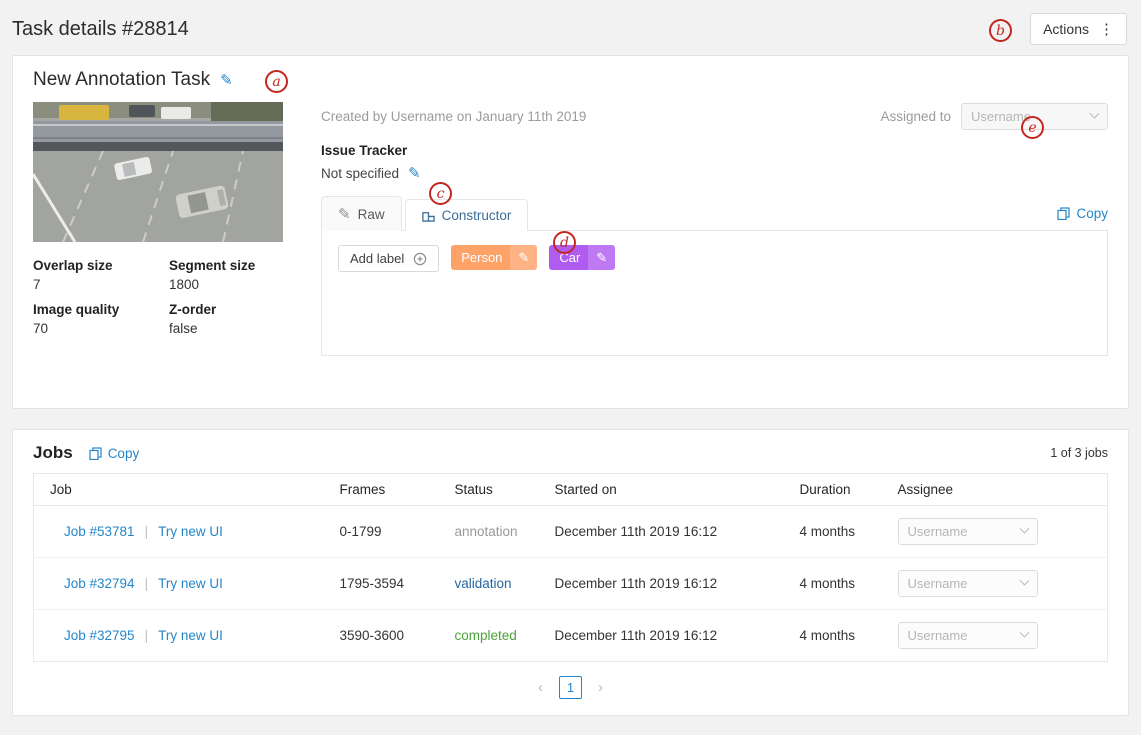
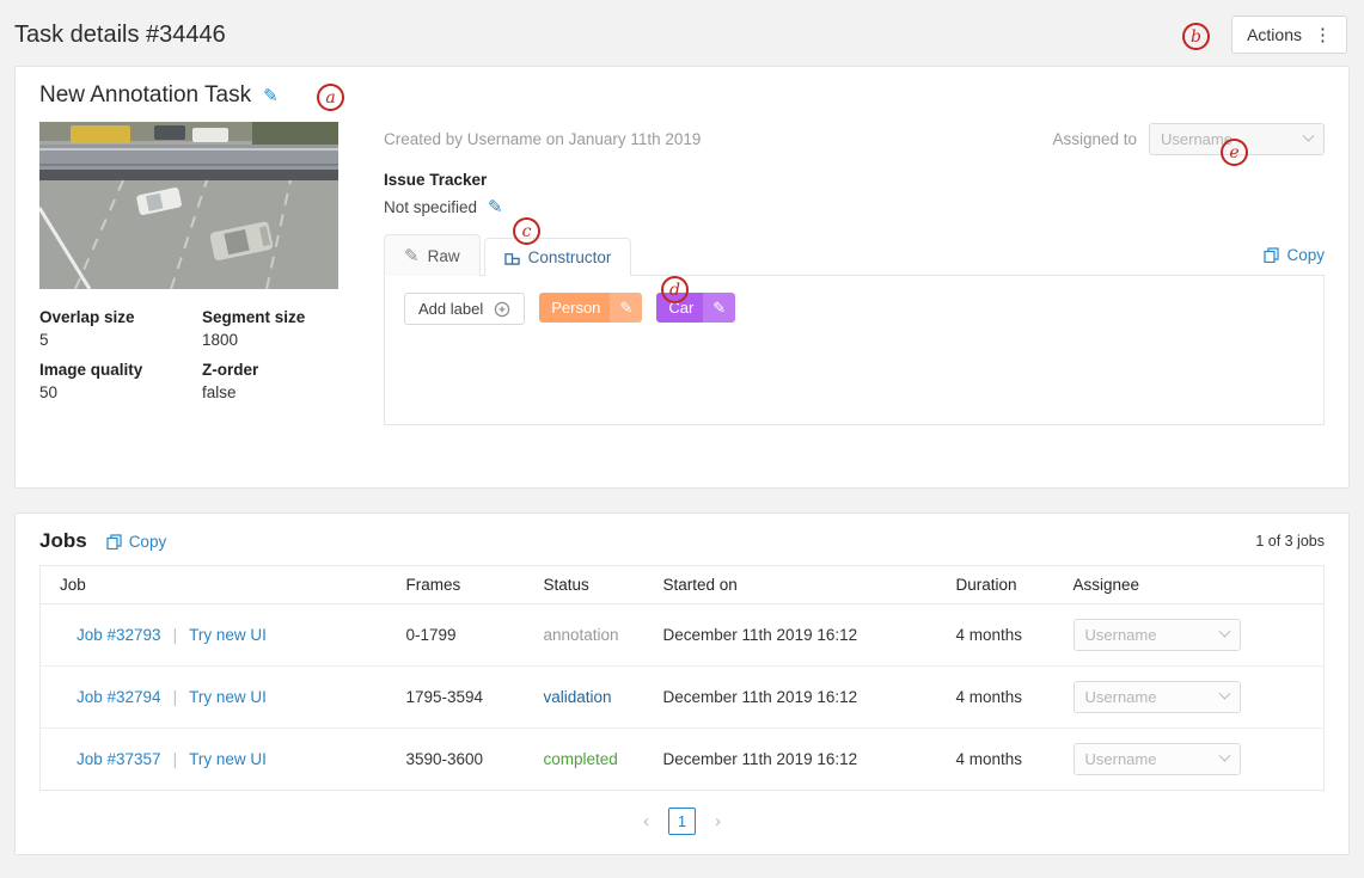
- Task details #28814
+ Task details #34446
  Actions
  ⋮
  New Annotation Task
  ✎
  Overlap size
- 7
+ 5
  Segment size
  1800
  Image quality
- 70
+ 50
  Z-order
  false
  Created by Username on January 11th 2019
  Assigned to
  Username
  Issue Tracker
  Not specified
  ✎
  ✎
  Raw
  Constructor
  Copy
  Add label
  Person
  ✎
  Car
  ✎
  Jobs
  Copy
  1 of 3 jobs
  Job	Frames	Status	Started on	Duration	Assignee
- Job #53781 | Try new UI	0-1799	annotation	December 11th 2019 16:12	4 months	Username
+ Job #32793 | Try new UI	0-1799	annotation	December 11th 2019 16:12	4 months	Username
  Job #32794 | Try new UI	1795-3594	validation	December 11th 2019 16:12	4 months	Username
- Job #32795 | Try new UI	3590-3600	completed	December 11th 2019 16:12	4 months	Username
+ Job #37357 | Try new UI	3590-3600	completed	December 11th 2019 16:12	4 months	Username
  ‹
  1
  ›
  a
  b
  c
  d
  e
